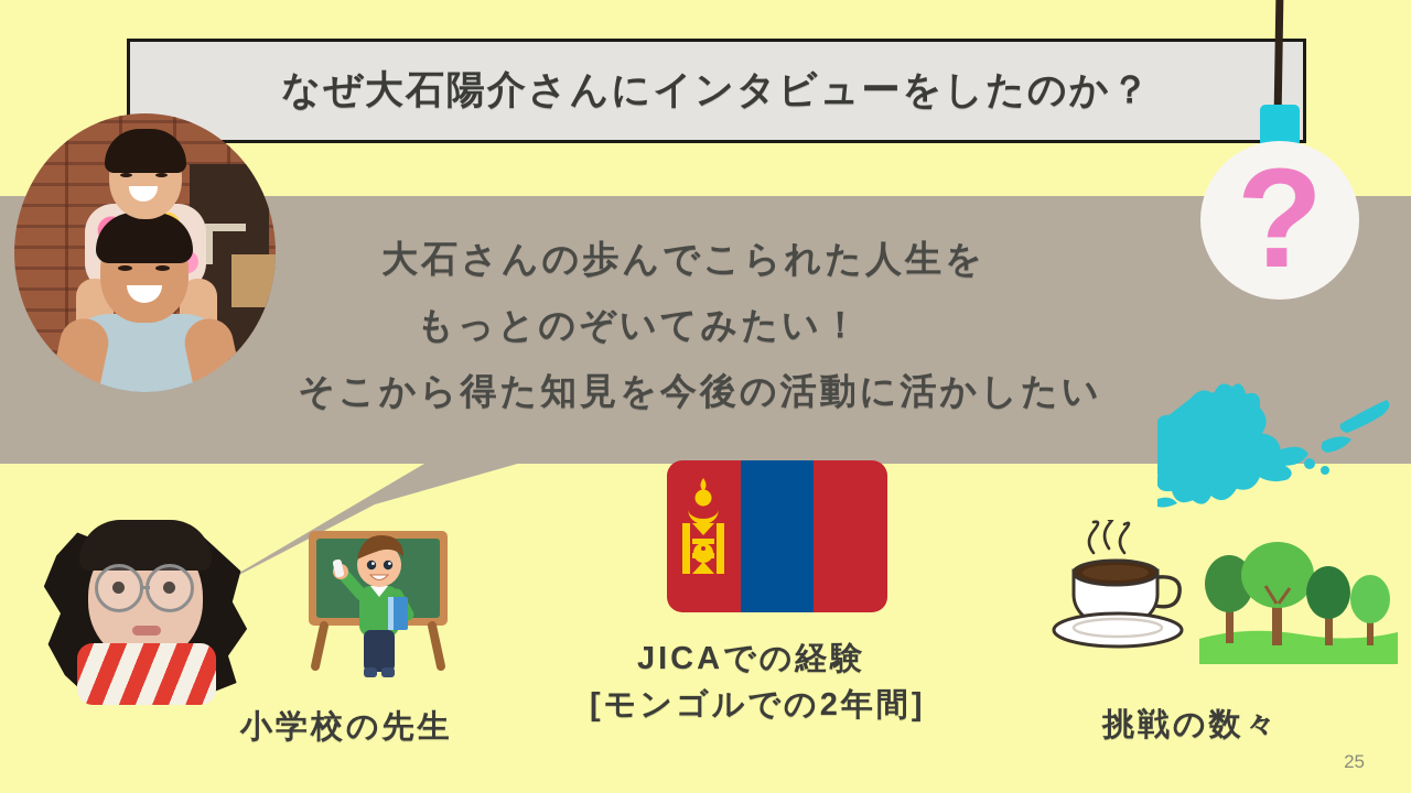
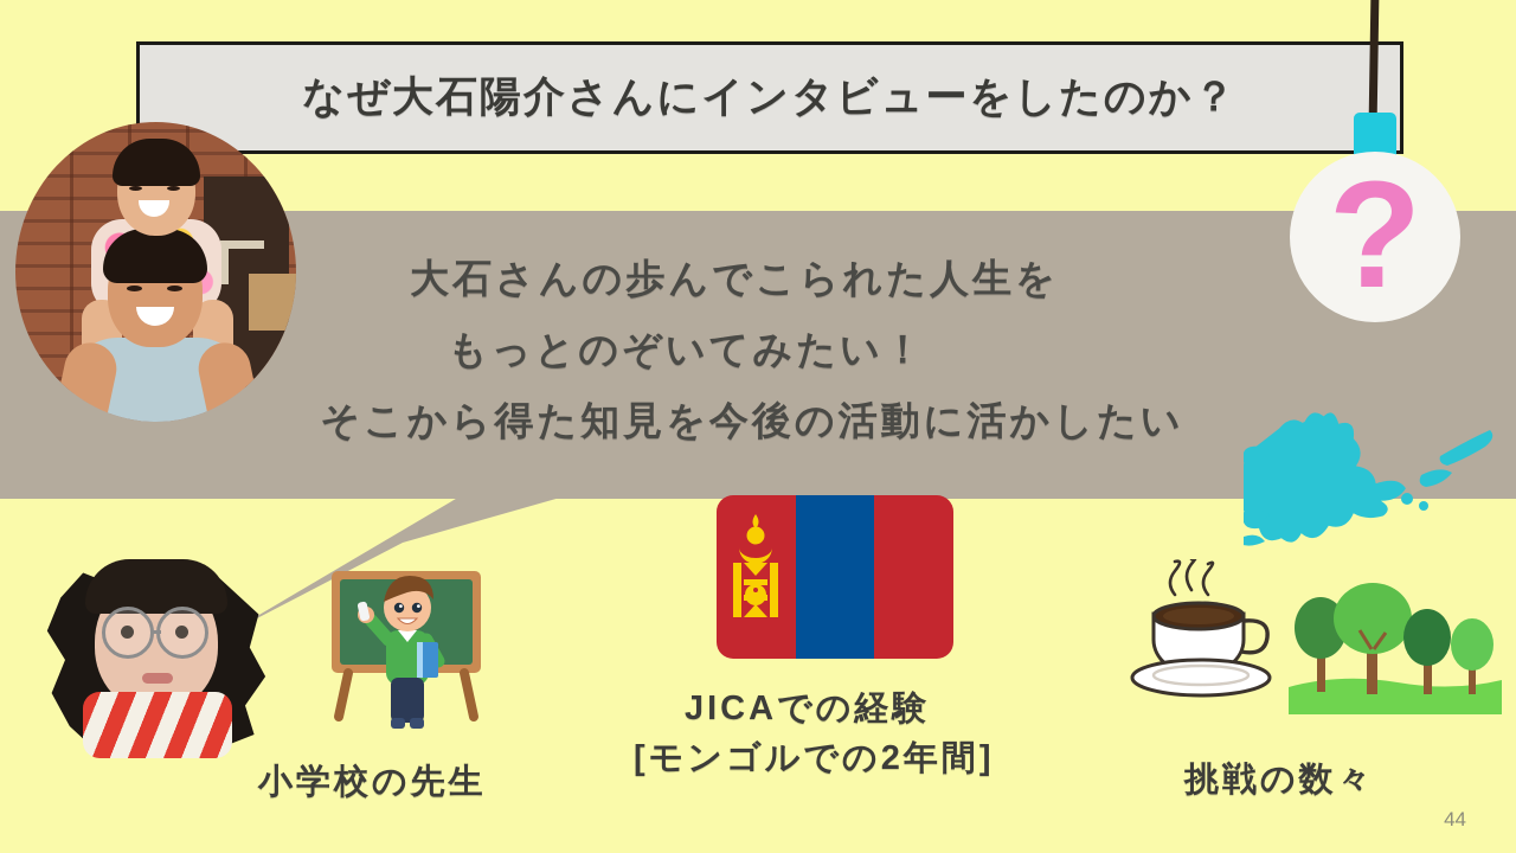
  なぜ大石陽介さんにインタビューをしたのか？
  ?
  大石さんの歩んでこられた人生を
  もっとのぞいてみたい！
  そこから得た知見を今後の活動に活かしたい
  小学校の先生
  JICAでの経験
  [モンゴルでの2年間]
  挑戦の数々
- 25
+ 44
